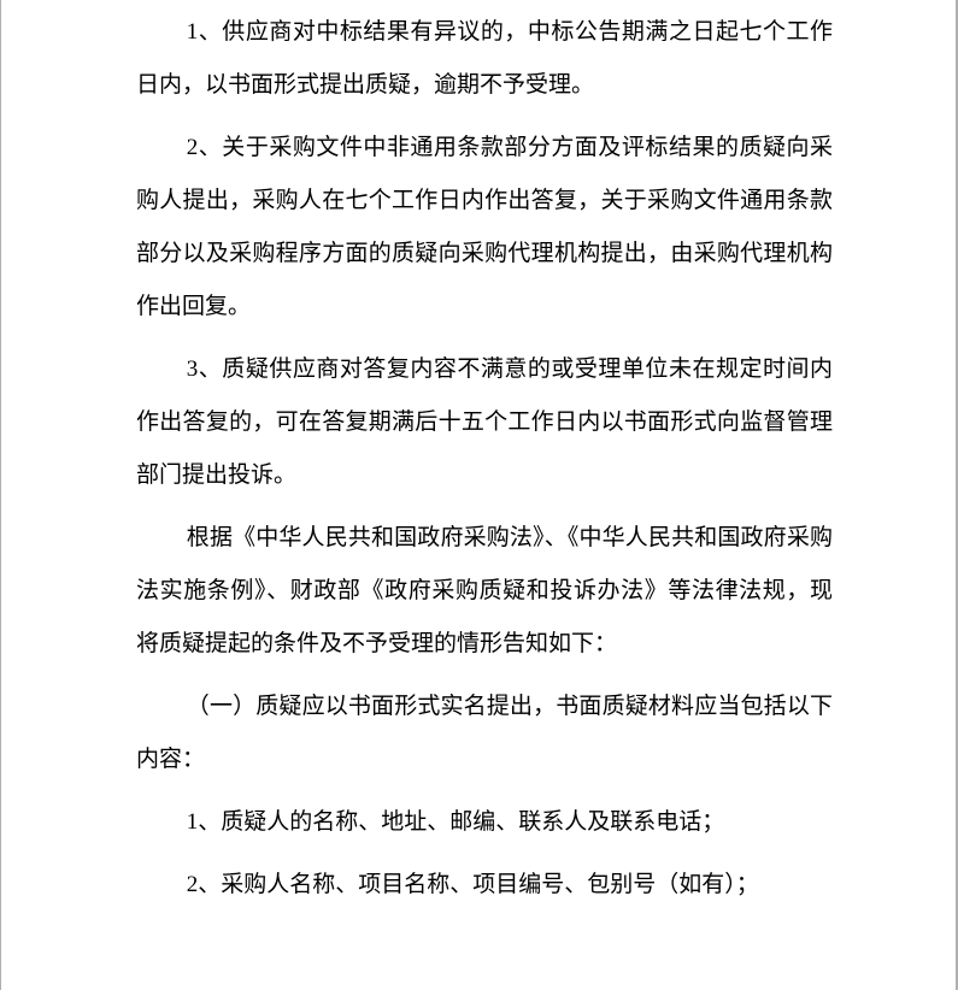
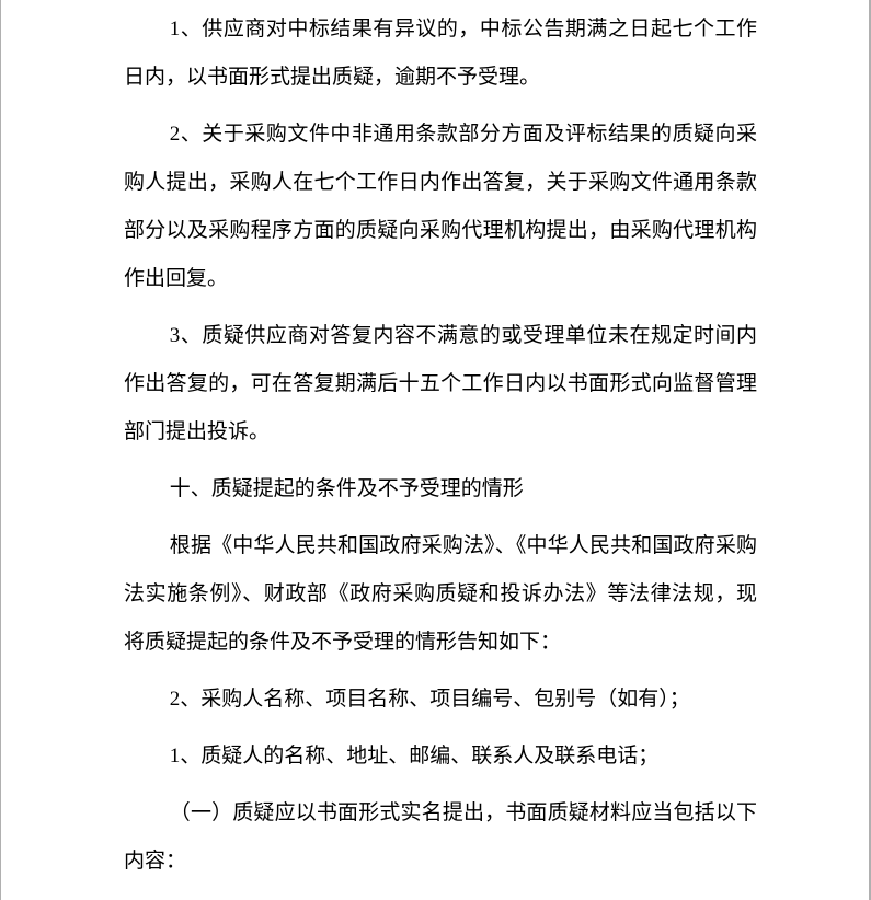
  1、供应商对中标结果有异议的，中标公告期满之日起七个工作日内，以书面形式提出质疑，逾期不予受理。
  2、关于采购文件中非通用条款部分方面及评标结果的质疑向采购人提出，采购人在七个工作日内作出答复，关于采购文件通用条款部分以及采购程序方面的质疑向采购代理机构提出，由采购代理机构作出回复。
  3、质疑供应商对答复内容不满意的或受理单位未在规定时间内作出答复的，可在答复期满后十五个工作日内以书面形式向监督管理部门提出投诉。
+ 十、质疑提起的条件及不予受理的情形
  根据《中华人民共和国政府采购法》、《中华人民共和国政府采购法实施条例》、财政部《政府采购质疑和投诉办法》等法律法规，现将质疑提起的条件及不予受理的情形告知如下：
- （一）质疑应以书面形式实名提出，书面质疑材料应当包括以下内容：
+ 2、采购人名称、项目名称、项目编号、包别号（如有）；
  1、质疑人的名称、地址、邮编、联系人及联系电话；
- 2、采购人名称、项目名称、项目编号、包别号（如有）；
+ （一）质疑应以书面形式实名提出，书面质疑材料应当包括以下内容：
